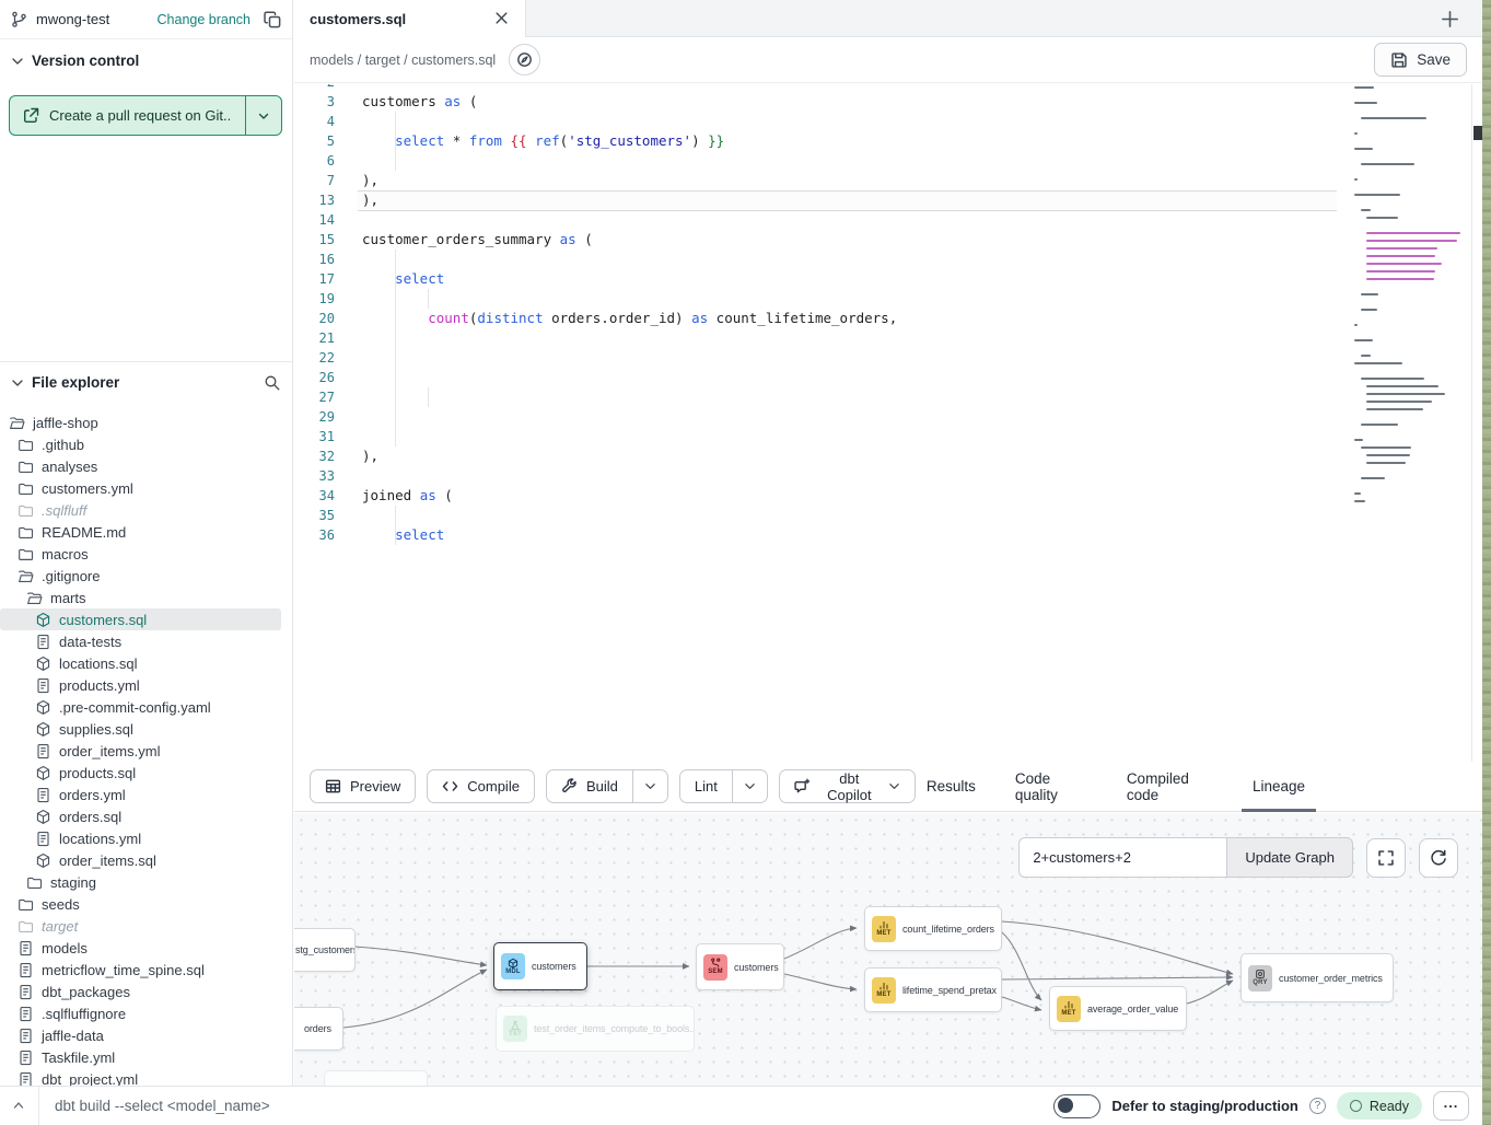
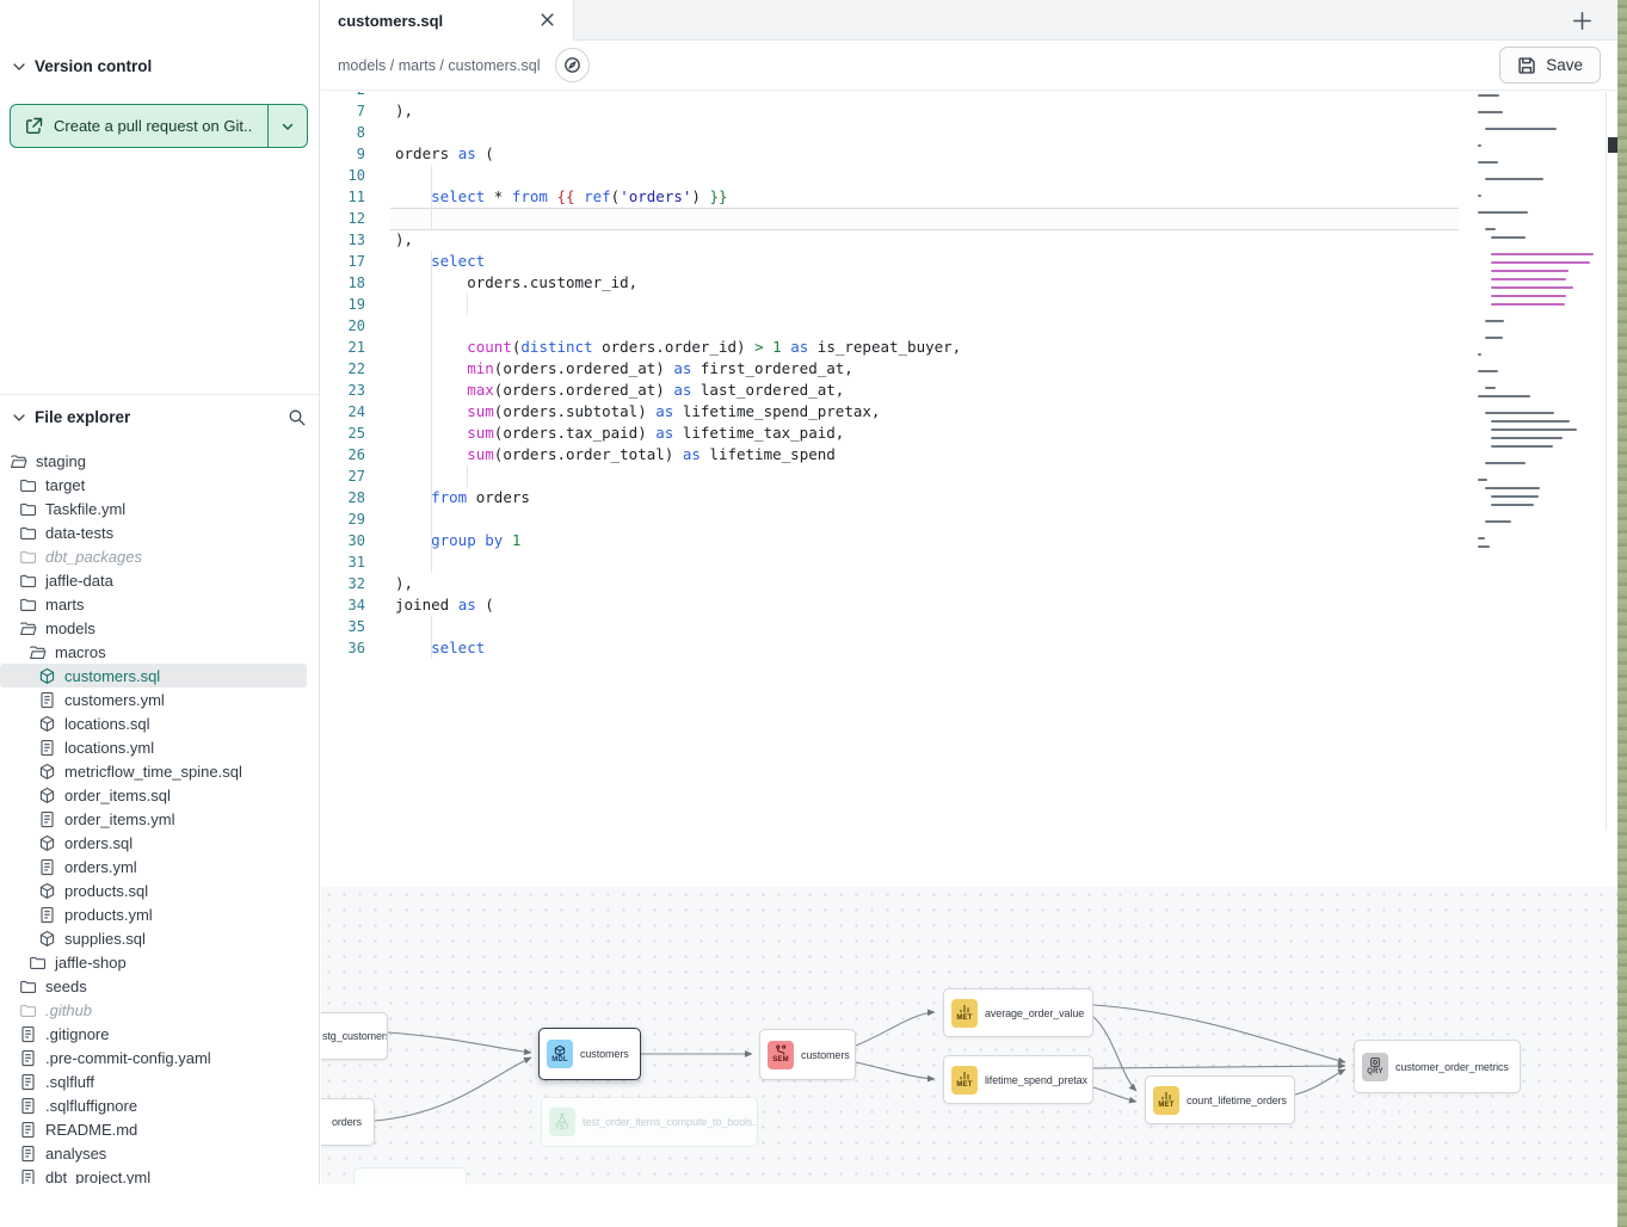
- mwong-test
- Change branch
  Version control
  Create a pull request on Git..
  File explorer
- jaffle-shop
+ staging
- .github
+ target
- analyses
+ Taskfile.yml
- customers.yml
+ data-tests
- .sqlfluff
+ dbt_packages
- README.md
+ jaffle-data
- macros
+ marts
- .gitignore
+ models
- marts
+ macros
  customers.sql
- data-tests
+ customers.yml
  locations.sql
- products.yml
+ locations.yml
- .pre-commit-config.yaml
+ metricflow_time_spine.sql
- supplies.sql
+ order_items.sql
  order_items.yml
- products.sql
+ orders.sql
  orders.yml
- orders.sql
+ products.sql
- locations.yml
+ products.yml
- order_items.sql
+ supplies.sql
- staging
+ jaffle-shop
  seeds
- target
+ .github
- models
+ .gitignore
- metricflow_time_spine.sql
+ .pre-commit-config.yaml
- dbt_packages
+ .sqlfluff
  .sqlfluffignore
- jaffle-data
+ README.md
- Taskfile.yml
+ analyses
  dbt_project.yml
  customers.sql
- models / target / customers.sql
+ models / marts / customers.sql
  Save
- 3
- customers as (
- 4
- 5
- select * from {{ ref('stg_customers') }}
- 6
  7
  ),
+ 8
+ 9
+ orders as (
+ 10
+ 11
+ select * from {{ ref('orders') }}
+ 12
  13
  ),
- 14
- 15
- customer_orders_summary as (
- 16
  17
  select
+ 18
+ orders.customer_id,
  19
  20
- count(distinct orders.order_id) as count_lifetime_orders,
  21
+ count(distinct orders.order_id) > 1 as is_repeat_buyer,
  22
+ min(orders.ordered_at) as first_ordered_at,
+ 23
+ max(orders.ordered_at) as last_ordered_at,
+ 24
+ sum(orders.subtotal) as lifetime_spend_pretax,
+ 25
+ sum(orders.tax_paid) as lifetime_tax_paid,
  26
+ sum(orders.order_total) as lifetime_spend
  27
+ 28
+ from orders
  29
+ 30
+ group by 1
  31
  32
  ),
- 33
  34
  joined as (
  35
  36
  select
- Preview
- Compile
- Build
- Lint
- dbt Copilot
- Results
- Code quality
- Compiled code
- Lineage
  stg_customer
  orders
  customers
  test_order_items_compute_to_bools..
  customers
- count_lifetime_orders
+ average_order_value
  lifetime_spend_pretax
- average_order_value
+ count_lifetime_orders
  customer_order_metrics
- 2+customers+2
- Update Graph
- dbt build --select <model_name>
- Defer to staging/production
- ?
- Ready
- ...
